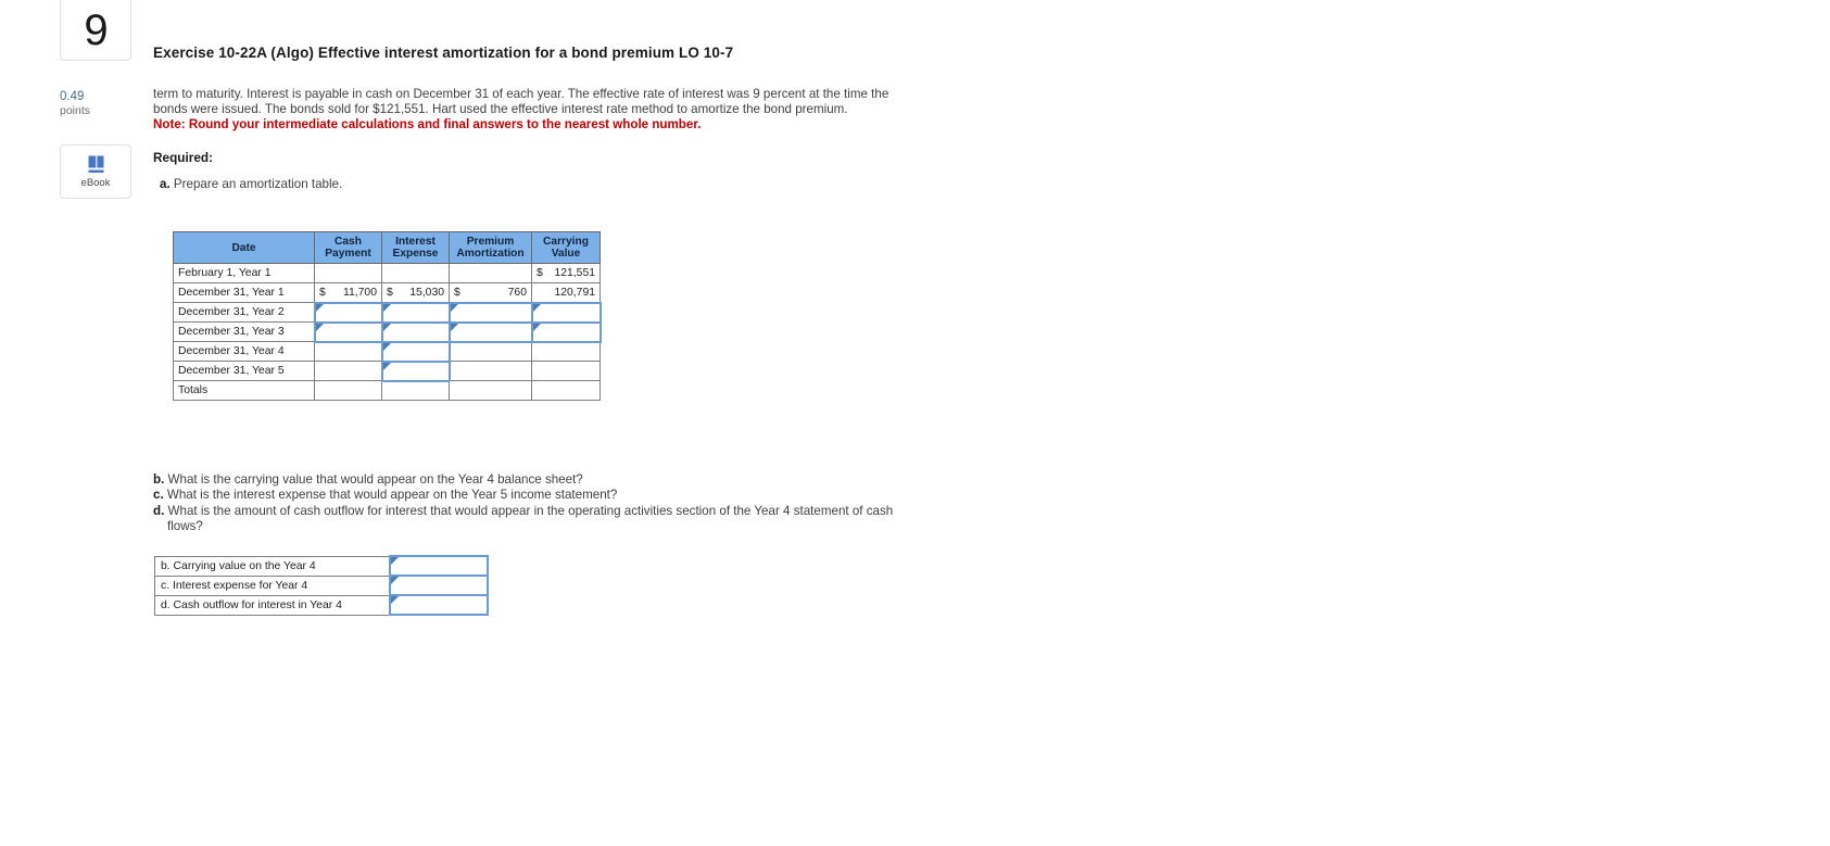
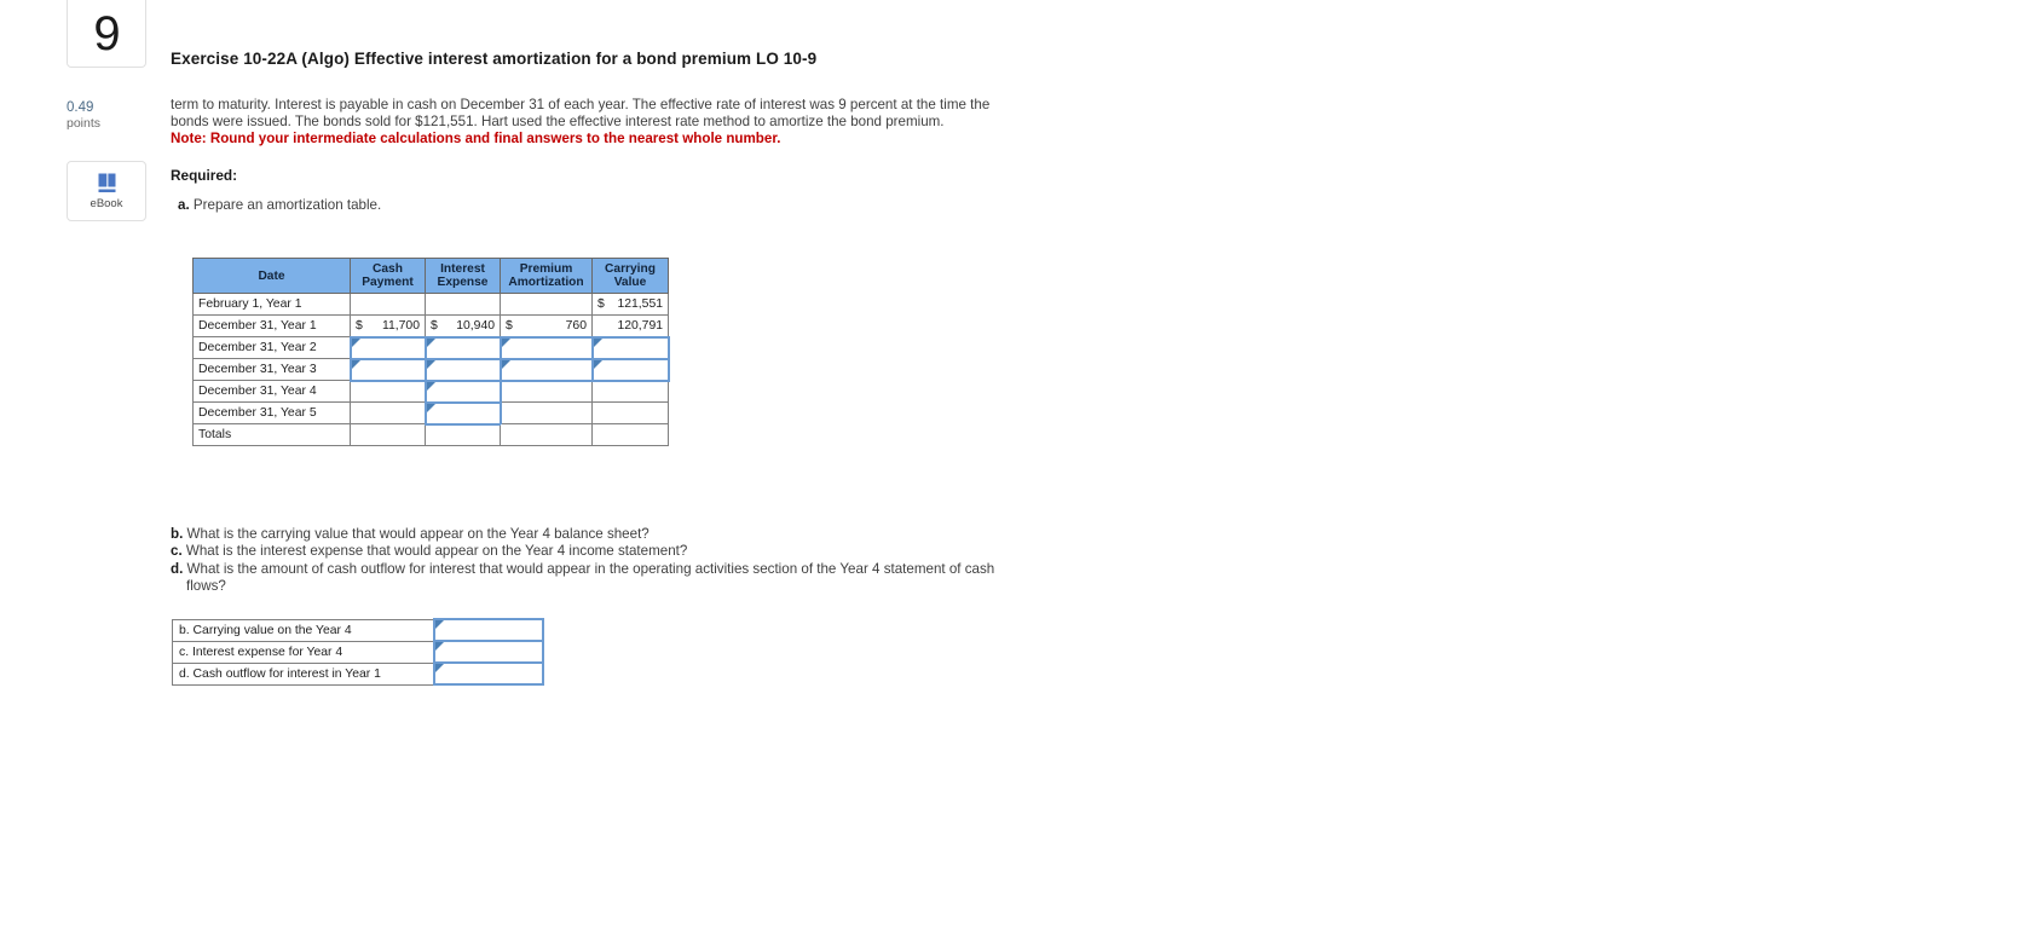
  9
  0.49
  points
  eBook
- Exercise 10-22A (Algo) Effective interest amortization for a bond premium LO 10-7
+ Exercise 10-22A (Algo) Effective interest amortization for a bond premium LO 10-9
  term to maturity. Interest is payable in cash on December 31 of each year. The effective rate of interest was 9 percent at the time the
  bonds were issued. The bonds sold for $121,551. Hart used the effective interest rate method to amortize the bond premium.
  Note: Round your intermediate calculations and final answers to the nearest whole number.
  Required:
  a. Prepare an amortization table.
  Date	Cash Payment	Interest Expense	Premium Amortization	Carrying Value
  February 1, Year 1				$ 121,551
- December 31, Year 1	$ 11,700	$ 15,030	$ 760	120,791
+ December 31, Year 1	$ 11,700	$ 10,940	$ 760	120,791
  December 31, Year 2
  December 31, Year 3
  December 31, Year 4
  December 31, Year 5
  Totals
  b. What is the carrying value that would appear on the Year 4 balance sheet?
- c. What is the interest expense that would appear on the Year 5 income statement?
+ c. What is the interest expense that would appear on the Year 4 income statement?
  d. What is the amount of cash outflow for interest that would appear in the operating activities section of the Year 4 statement of cash
  flows?
  b. Carrying value on the Year 4
  c. Interest expense for Year 4
- d. Cash outflow for interest in Year 4
+ d. Cash outflow for interest in Year 1
